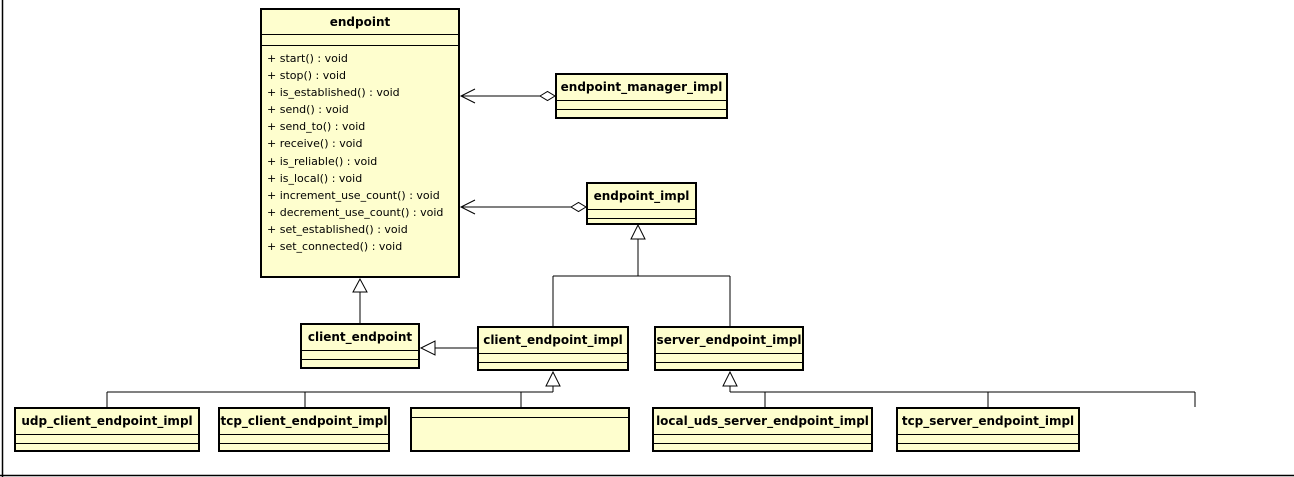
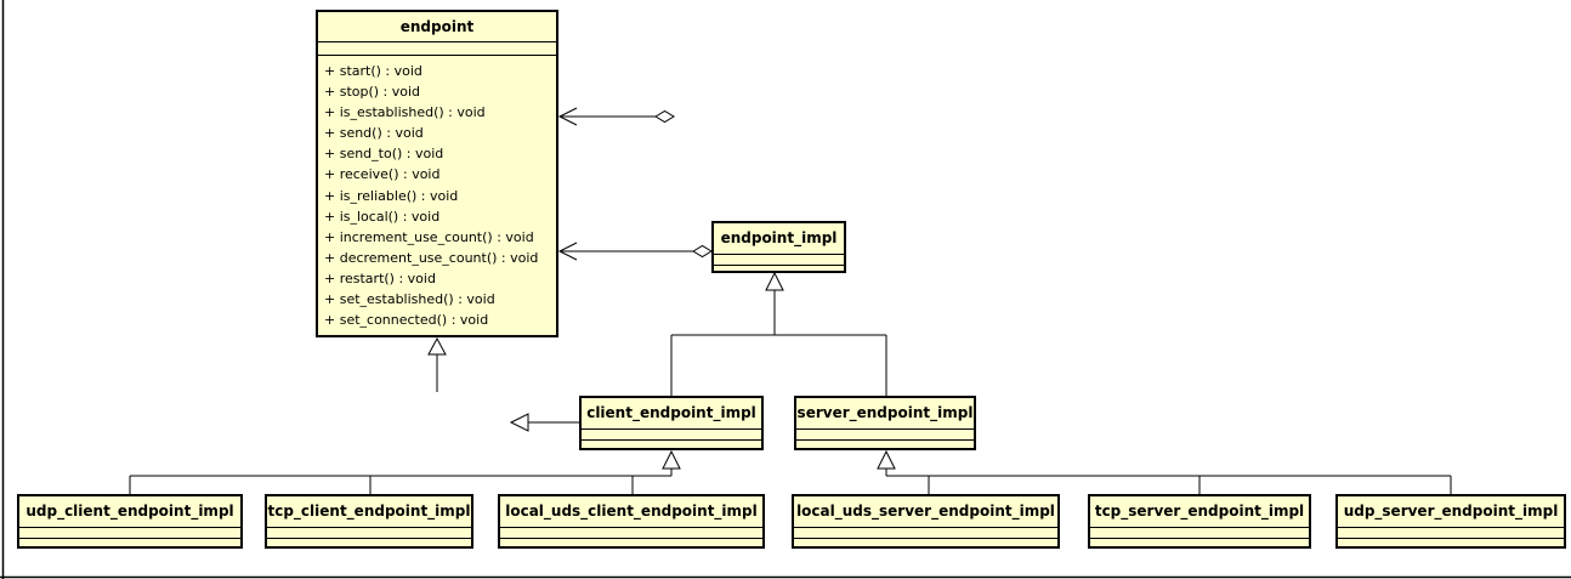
  endpoint
  + start() : void
  + stop() : void
  + is_established() : void
  + send() : void
  + send_to() : void
  + receive() : void
  + is_reliable() : void
  + is_local() : void
  + increment_use_count() : void
  + decrement_use_count() : void
+ + restart() : void
  + set_established() : void
  + set_connected() : void
- endpoint_manager_impl
  endpoint_impl
- client_endpoint
  client_endpoint_impl
  server_endpoint_impl
  udp_client_endpoint_impl
  tcp_client_endpoint_impl
+ local_uds_client_endpoint_impl
  local_uds_server_endpoint_impl
  tcp_server_endpoint_impl
+ udp_server_endpoint_impl
